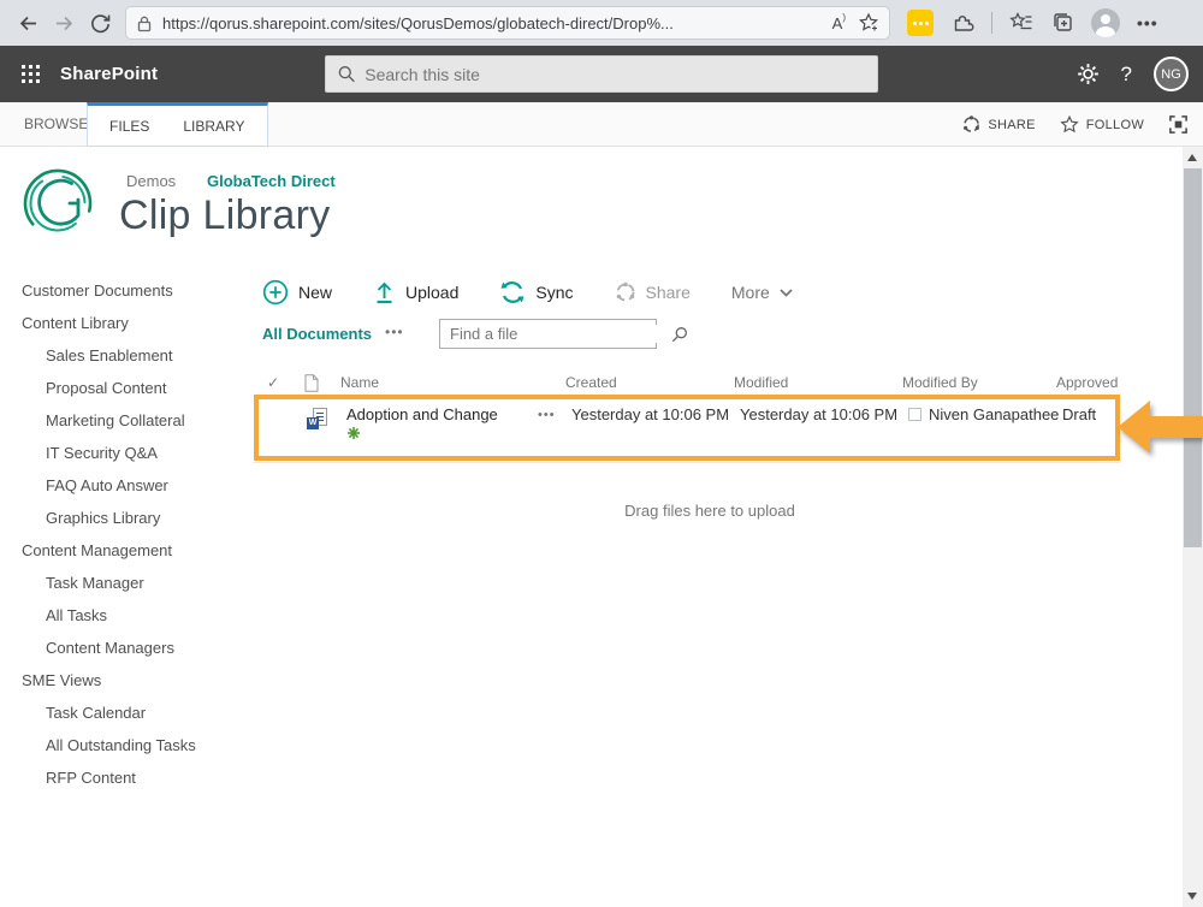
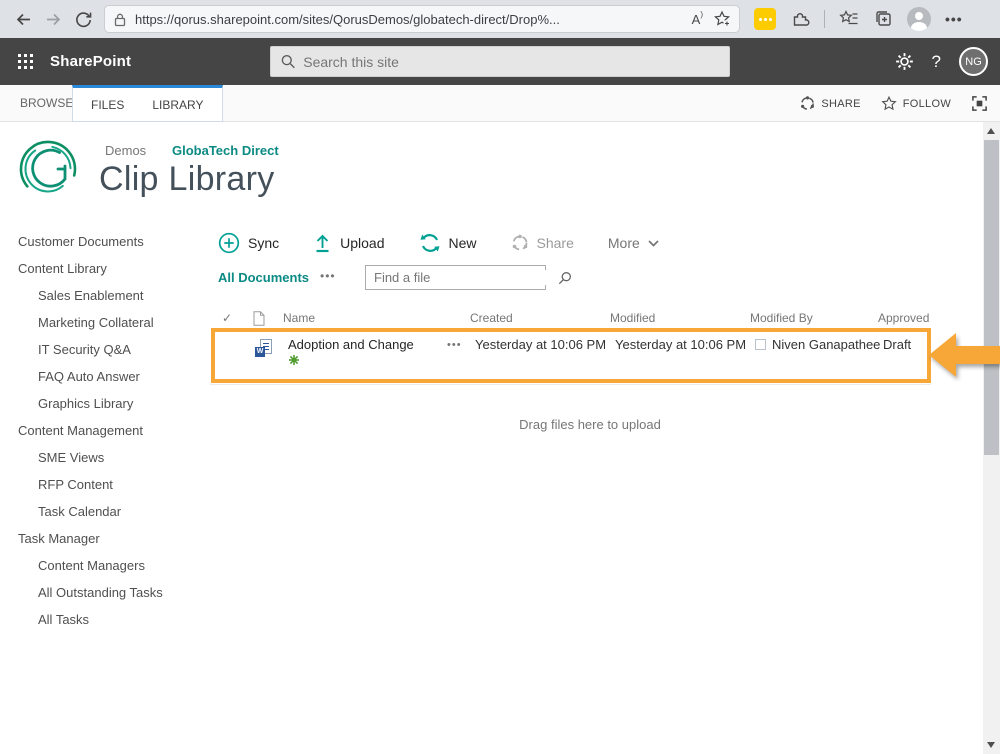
  https://qorus.sharepoint.com/sites/QorusDemos/globatech-direct/Drop%...
  A
  )
  •••
  SharePoint
  Search this site
  ?
  NG
  BROWSE
  FILES
  LIBRARY
  SHARE
  FOLLOW
  Demos
  GlobaTech Direct
  Clip Library
  Customer Documents
  Content Library
  Sales Enablement
- Proposal Content
  Marketing Collateral
  IT Security Q&A
  FAQ Auto Answer
  Graphics Library
  Content Management
- Task Manager
+ SME Views
- All Tasks
+ RFP Content
- Content Managers
+ Task Calendar
- SME Views
+ Task Manager
- Task Calendar
+ Content Managers
  All Outstanding Tasks
- RFP Content
+ All Tasks
- New
+ Sync
  Upload
- Sync
+ New
  Share
  More
  All Documents
  •••
  Find a file
  ✓
  Name
  Created
  Modified
  Modified By
  Approved
  Adoption and Change
  •••
  Yesterday at 10:06 PM
  Yesterday at 10:06 PM
  Niven Ganapathee
  Draft
  Drag files here to upload
